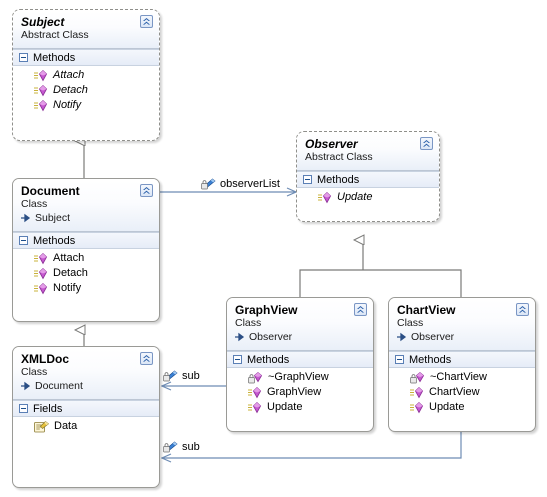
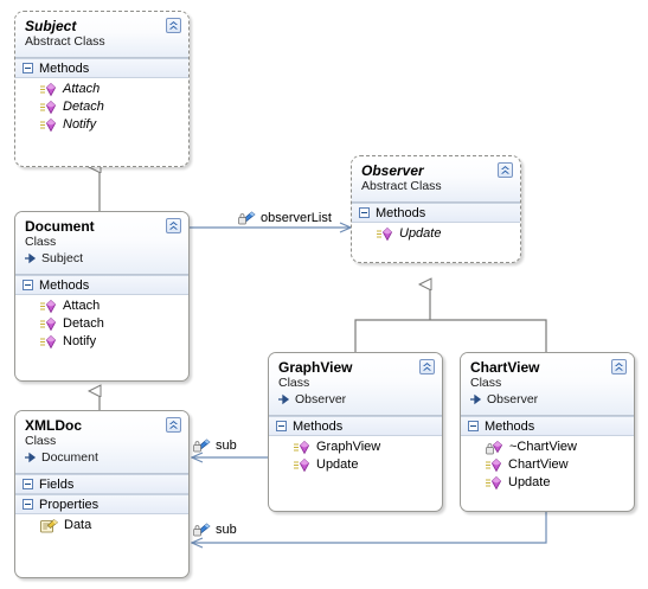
  Subject
  Abstract Class
  Methods
  Attach
  Detach
  Notify
  Document
  Class
  Subject
  Methods
  Attach
  Detach
  Notify
  XMLDoc
  Class
  Document
  Fields
+ Properties
  Data
  Observer
  Abstract Class
  Methods
  Update
  GraphView
  Class
  Observer
  Methods
- ~GraphView
  GraphView
  Update
  ChartView
  Class
  Observer
  Methods
  ~ChartView
  ChartView
  Update
  observerList
  sub
  sub
